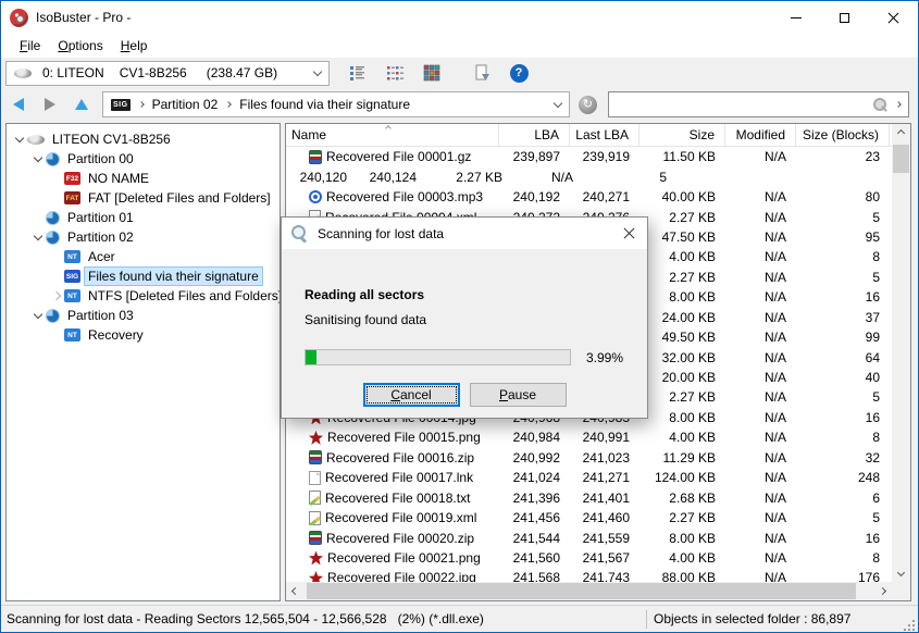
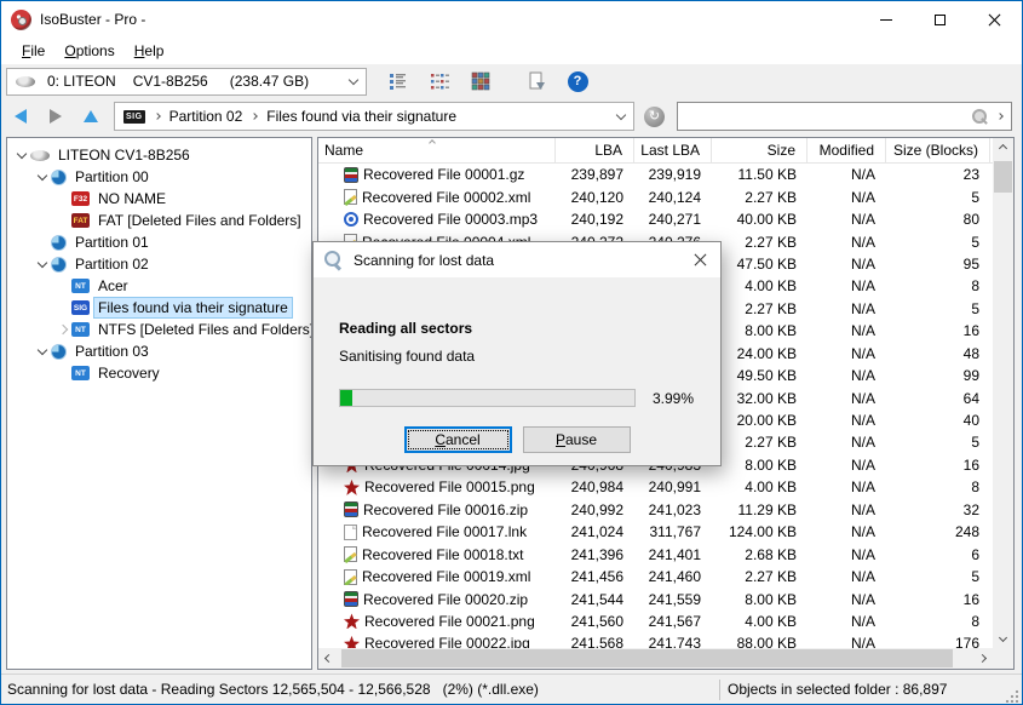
  IsoBuster - Pro -
  File
  Options
  Help
  0: LITEON
  CV1-8B256
  (238.47 GB)
  ?
  Partition 02
  Files found via their signature
  ↻
  LITEON CV1-8B256
  Partition 00
  NO NAME
  FAT [Deleted Files and Folders]
  Partition 01
  Partition 02
  Acer
  Files found via their signature
  NTFS [Deleted Files and Folders
  Partition 03
  Recovery
  Name
  LBA
  Last LBA
  Size
  Modified
  Size (Blocks)
  Recovered File 00001.gz
  239,897
  239,919
  11.50 KB
  N/A
  23
+ Recovered File 00002.xml
  240,120
  240,124
  2.27 KB
  N/A
  5
  Recovered File 00003.mp3
  240,192
  240,271
  40.00 KB
  N/A
  80
  2.27 KB
  N/A
  5
  47.50 KB
  N/A
  95
  4.00 KB
  N/A
  8
  2.27 KB
  N/A
  5
  8.00 KB
  N/A
  16
  24.00 KB
  N/A
- 37
+ 48
  49.50 KB
  N/A
  99
  32.00 KB
  N/A
  64
  20.00 KB
  N/A
  40
  2.27 KB
  N/A
  5
  8.00 KB
  N/A
  16
  Recovered File 00015.png
  240,984
  240,991
  4.00 KB
  N/A
  8
  Recovered File 00016.zip
  240,992
  241,023
  11.29 KB
  N/A
  32
  Recovered File 00017.lnk
  241,024
- 241,271
+ 311,767
  124.00 KB
  N/A
  248
  Recovered File 00018.txt
  241,396
  241,401
  2.68 KB
  N/A
  6
  Recovered File 00019.xml
  241,456
  241,460
  2.27 KB
  N/A
  5
  Recovered File 00020.zip
  241,544
  241,559
  8.00 KB
  N/A
  16
  Recovered File 00021.png
  241,560
  241,567
  4.00 KB
  N/A
  8
  Recovered File 00022.jpg
  241,568
  241,743
  88.00 KB
  N/A
  176
  Scanning for lost data
  Reading all sectors
  Sanitising found data
  3.99%
  C
  ancel
  P
  ause
  Scanning for lost data - Reading Sectors 12,565,504 - 12,566,528 (2%) (*.dll.exe)
  Objects in selected folder : 86,897
